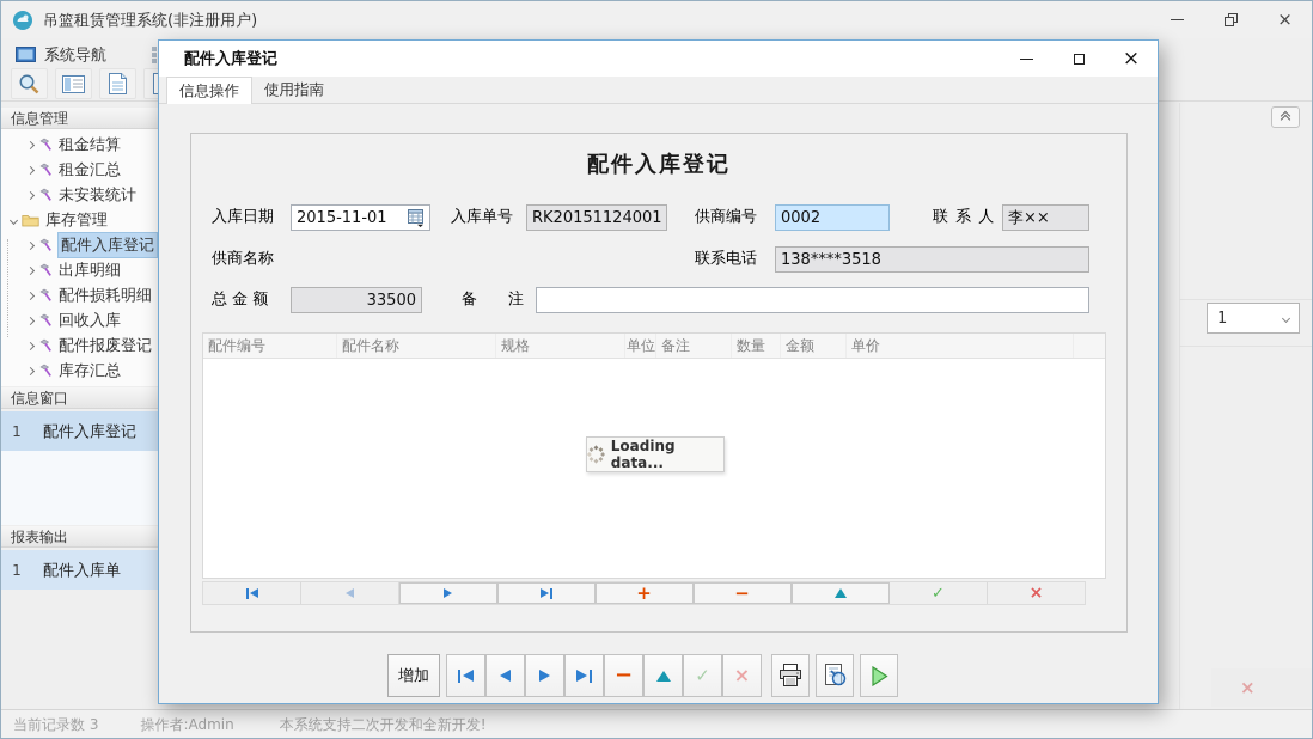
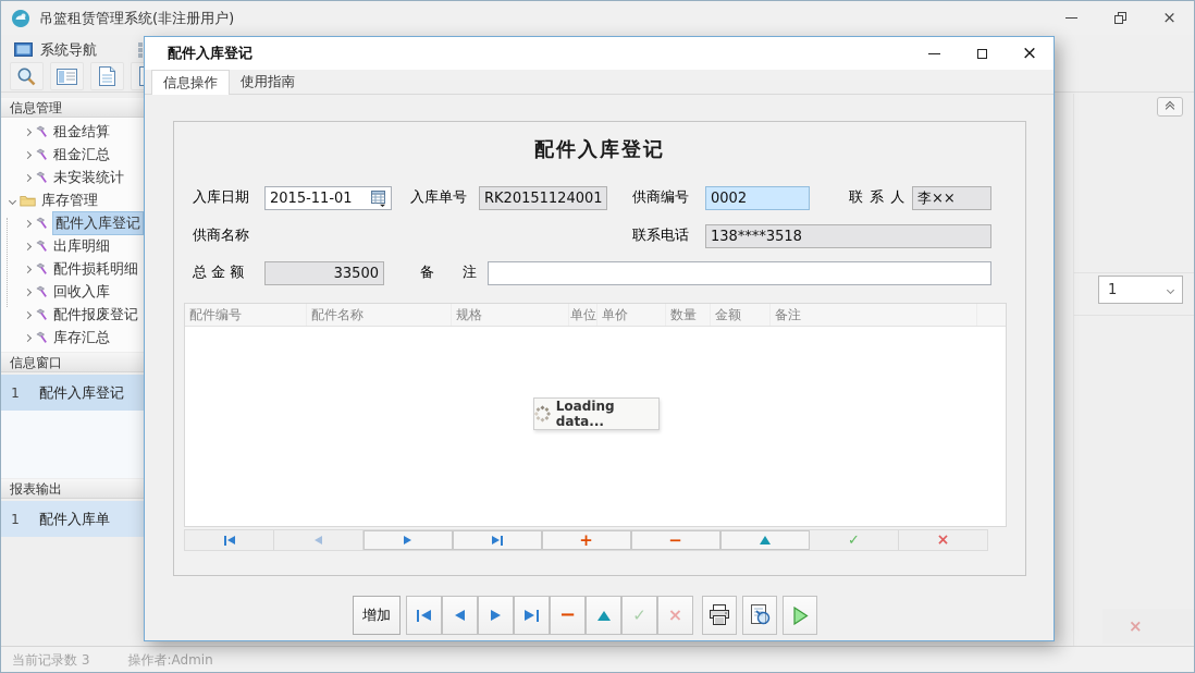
  吊篮租赁管理系统(非注册用户)
  ×
  系统导航
  1
  ×
  信息管理
  租金结算
  租金汇总
  未安装统计
  库存管理
  配件入库登记
  出库明细
  配件损耗明细
  回收入库
  配件报废登记
  库存汇总
  信息窗口
  1
  配件入库登记
  报表输出
  1
  配件入库单
  当前记录数 3
  操作者:Admin
- 本系统支持二次开发和全新开发!
  配件入库登记
  ×
  信息操作
  使用指南
  配件入库登记
  入库日期
  2015-11-01
  入库单号
  RK20151124001
  供商编号
  0002
  联 系 人
  李××
  供商名称
  联系电话
  138****3518
  总 金 额
  33500
  备 注
  配件编号
  配件名称
  规格
  单位
- 备注
+ 单价
  数量
  金额
- 单价
+ 备注
  Loading data...
  +
  −
  ✓
  ×
  增加
  −
  ✓
  ×
